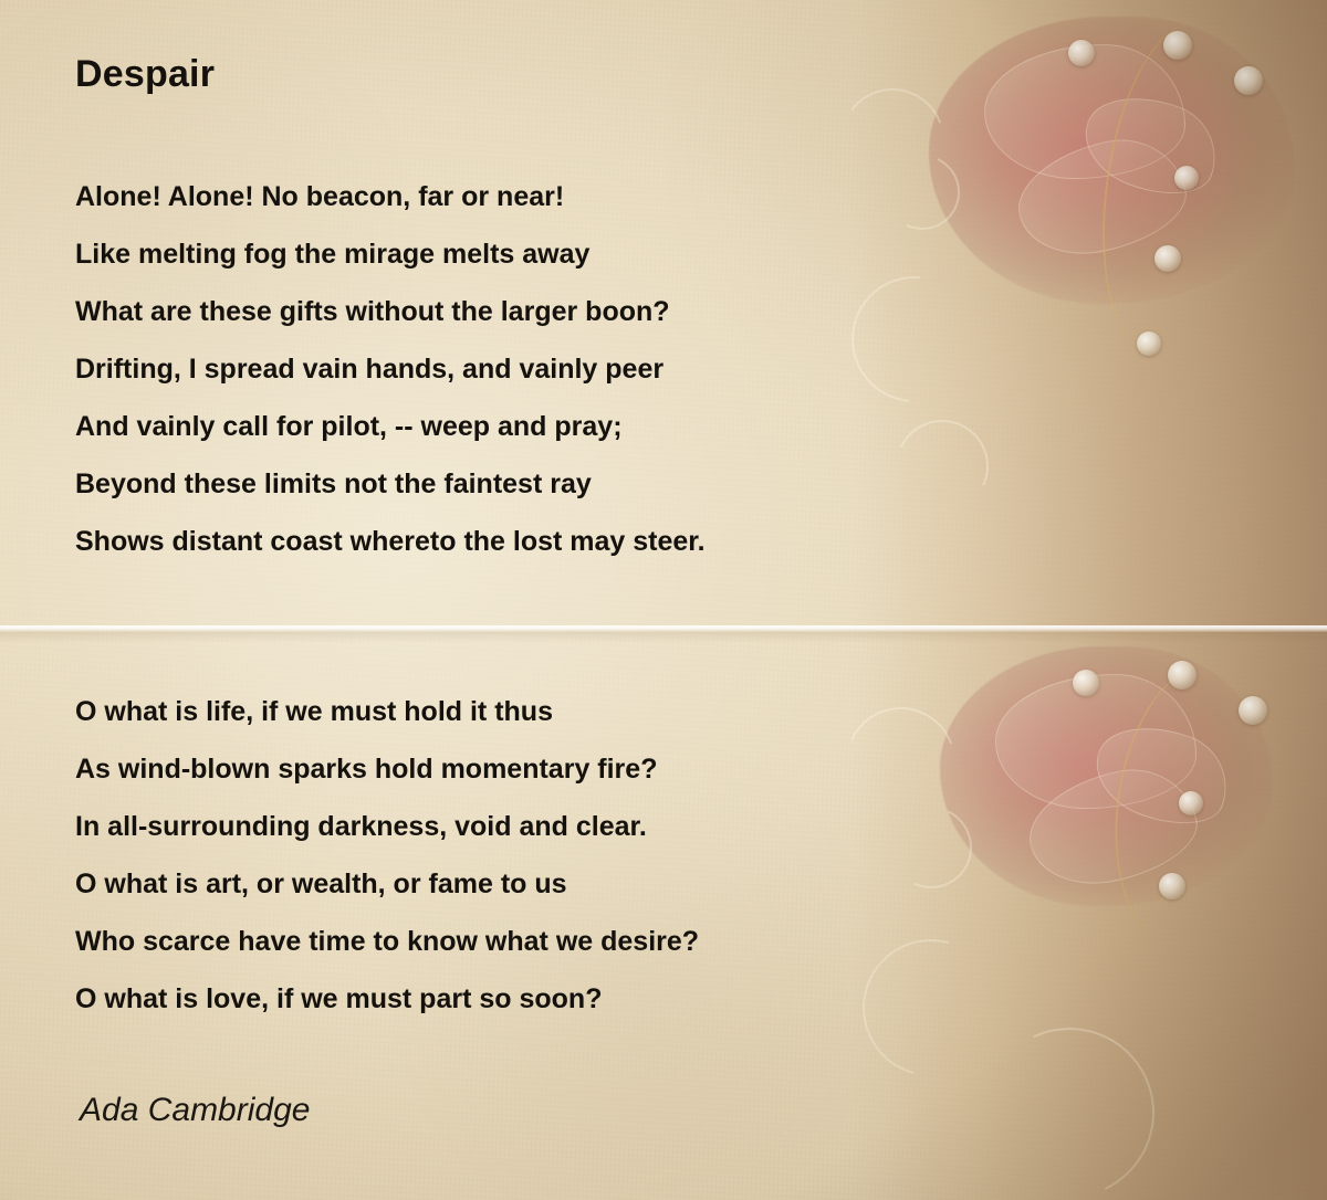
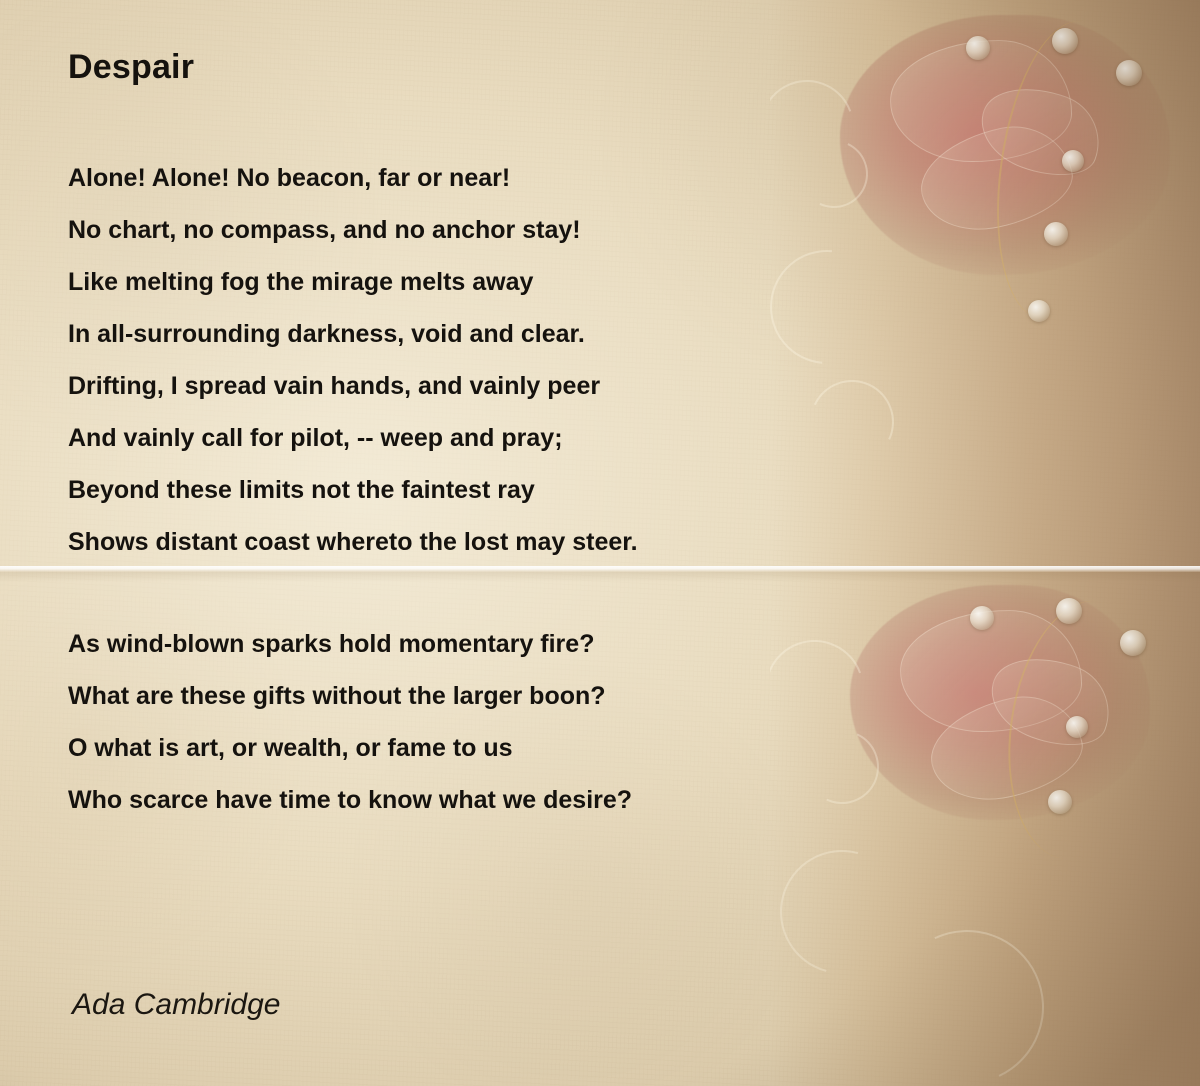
  Despair
  Alone! Alone! No beacon, far or near!
+ No chart, no compass, and no anchor stay!
  Like melting fog the mirage melts away
- What are these gifts without the larger boon?
+ In all-surrounding darkness, void and clear.
  Drifting, I spread vain hands, and vainly peer
  And vainly call for pilot, -- weep and pray;
  Beyond these limits not the faintest ray
  Shows distant coast whereto the lost may steer.
- O what is life, if we must hold it thus
  As wind-blown sparks hold momentary fire?
- In all-surrounding darkness, void and clear.
+ What are these gifts without the larger boon?
  O what is art, or wealth, or fame to us
  Who scarce have time to know what we desire?
- O what is love, if we must part so soon?
  Ada Cambridge
